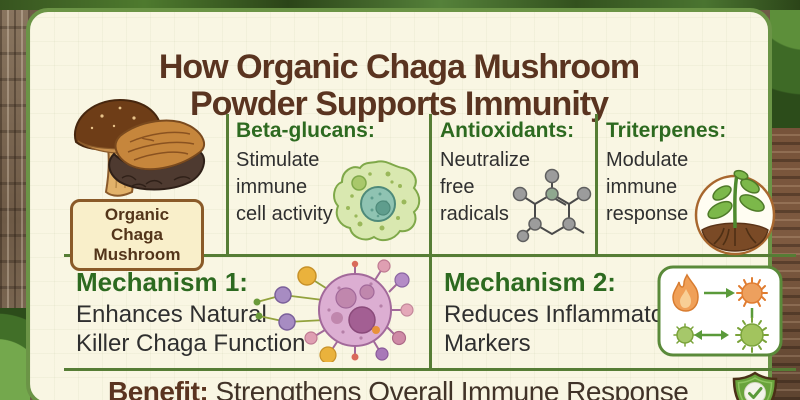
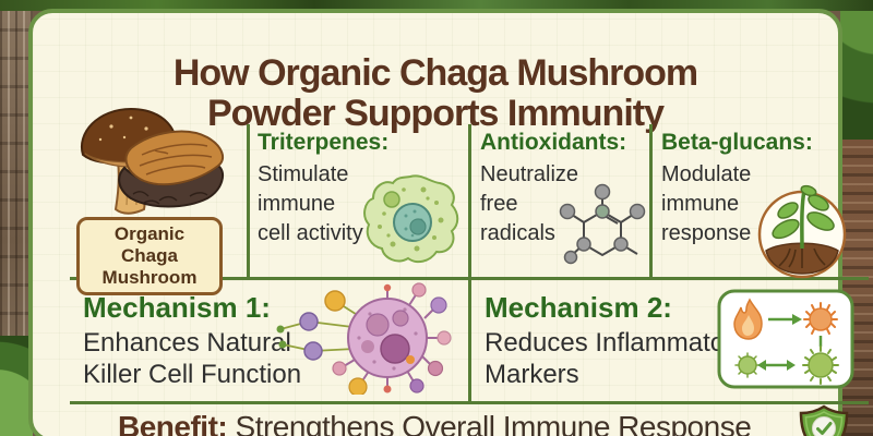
  How Organic Chaga Mushroom
  Powder Supports Immunity
  Organic Chaga Mushroom
- Beta-glucans:
+ Triterpenes:
  Stimulate immune cell activity
  Antioxidants:
  Neutralize free radicals
- Triterpenes:
+ Beta-glucans:
  Modulate immune response
  Mechanism 1:
- Enhances Natural Killer Chaga Function
+ Enhances Natural Killer Cell Function
  Mechanism 2:
  Reduces Inflammato Markers
  Benefit: Strengthens Overall Immune Response
